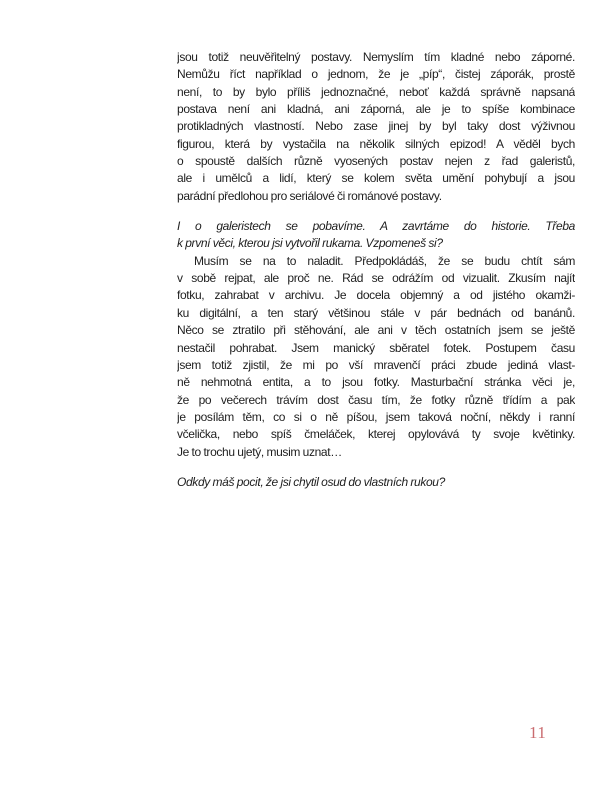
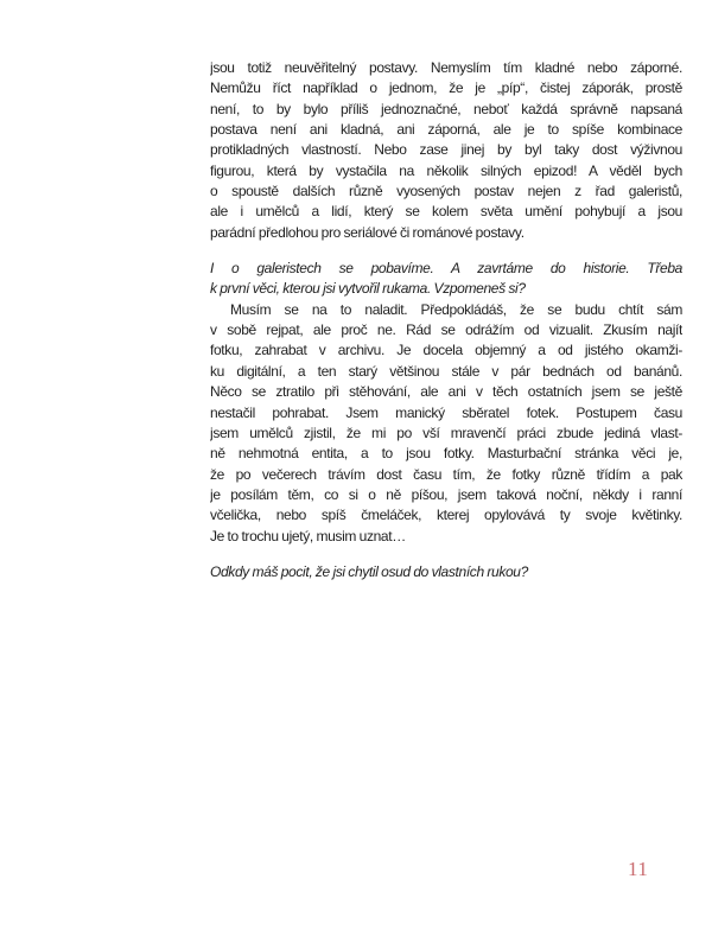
  jsou totiž neuvěřitelný postavy. Nemyslím tím kladné nebo záporné.
  Nemůžu říct například o jednom, že je „píp“, čistej záporák, prostě
  není, to by bylo příliš jednoznačné, neboť každá správně napsaná
  postava není ani kladná, ani záporná, ale je to spíše kombinace
  protikladných vlastností. Nebo zase jinej by byl taky dost výživnou
  figurou, která by vystačila na několik silných epizod! A věděl bych
  o spoustě dalších různě vyosených postav nejen z řad galeristů,
  ale i umělců a lidí, který se kolem světa umění pohybují a jsou
  parádní předlohou pro seriálové či románové postavy.
  I o galeristech se pobavíme. A zavrtáme do historie. Třeba
  k první věci, kterou jsi vytvořil rukama. Vzpomeneš si?
  Musím se na to naladit. Předpokládáš, že se budu chtít sám
  v sobě rejpat, ale proč ne. Rád se odrážím od vizualit. Zkusím najít
  fotku, zahrabat v archivu. Je docela objemný a od jistého okamži-
  ku digitální, a ten starý většinou stále v pár bednách od banánů.
  Něco se ztratilo při stěhování, ale ani v těch ostatních jsem se ještě
  nestačil pohrabat. Jsem manický sběratel fotek. Postupem času
- jsem totiž zjistil, že mi po vší mravenčí práci zbude jediná vlast-
+ jsem umělců zjistil, že mi po vší mravenčí práci zbude jediná vlast-
  ně nehmotná entita, a to jsou fotky. Masturbační stránka věci je,
  že po večerech trávím dost času tím, že fotky různě třídím a pak
  je posílám těm, co si o ně píšou, jsem taková noční, někdy i ranní
  včelička, nebo spíš čmeláček, kterej opylovává ty svoje květinky.
  Je to trochu ujetý, musim uznat…
  Odkdy máš pocit, že jsi chytil osud do vlastních rukou?
  11
